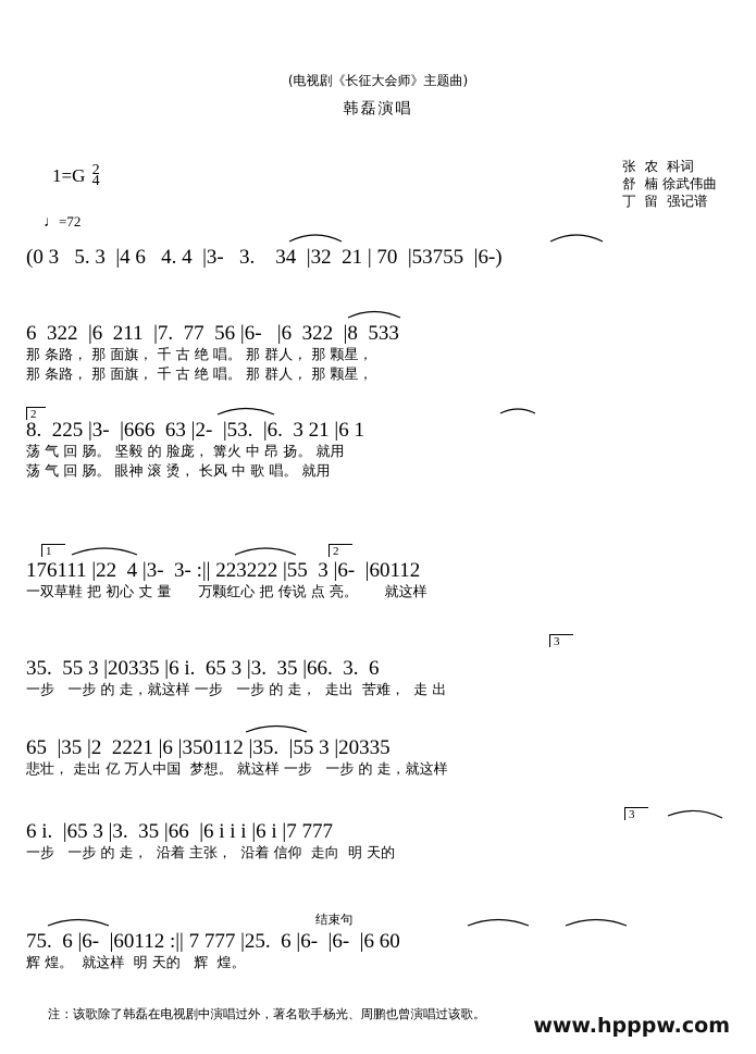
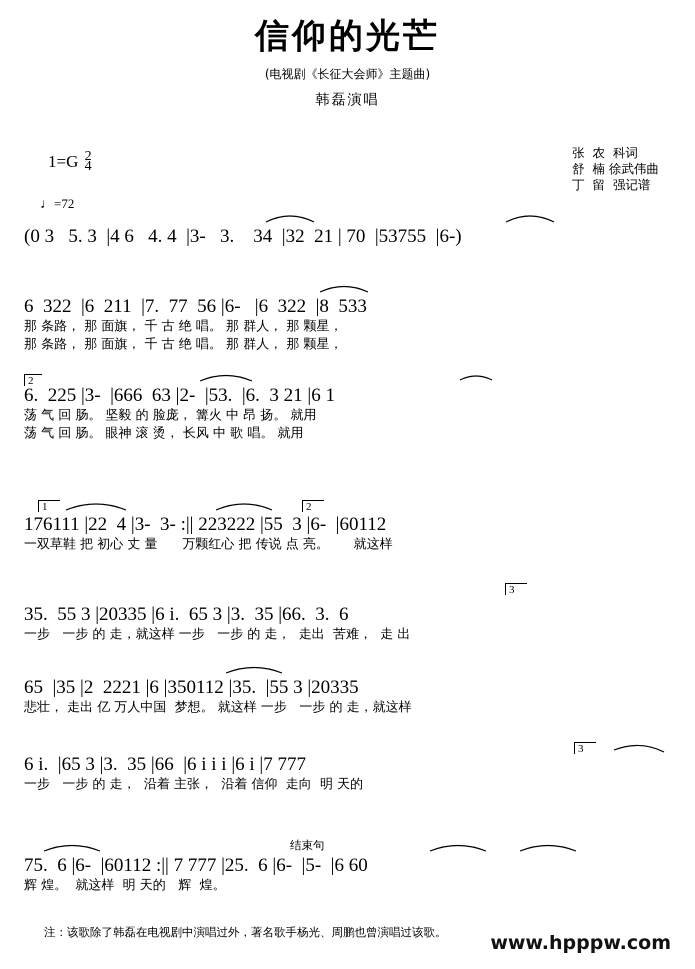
+ 信仰的光芒
  (电视剧《长征大会师》主题曲)
  韩磊演唱
  张 农 科词
  舒 楠 徐武伟曲
  丁 留 强记谱
  1=G
  2
  4
  ♩=72
  (0 3 5. 3 |4 6 4. 4 |3- 3. 34 |32 21 | 70 |53755 |6-)
  6 322 |6 211 |7. 77 56 |6- |6 322 |8 533
  那 条路， 那 面旗， 千 古 绝 唱。 那 群人， 那 颗星，
  那 条路， 那 面旗， 千 古 绝 唱。 那 群人， 那 颗星，
- 8. 225 |3- |666 63 |2- |53. |6. 3 21 |6 1
+ 6. 225 |3- |666 63 |2- |53. |6. 3 21 |6 1
  荡 气 回 肠。 坚毅 的 脸庞， 篝火 中 昂 扬。 就用
  荡 气 回 肠。 眼神 滚 烫， 长风 中 歌 唱。 就用
  2
  176111 |22 4 |3- 3- :|| 223222 |55 3 |6- |60112
  一双草鞋 把 初心 丈 量 万颗红心 把 传说 点 亮。 就这样
  1
  2
  35. 55 3 |20335 |6 i. 65 3 |3. 35 |66. 3. 6
  一步 一步 的 走，就这样 一步 一步 的 走， 走出 苦难， 走 出
  3
  65 |35 |2 2221 |6 |350112 |35. |55 3 |20335
  悲壮， 走出 亿 万人中国 梦想。 就这样 一步 一步 的 走，就这样
  6 i. |65 3 |3. 35 |66 |6 i i i |6 i |7 777
  一步 一步 的 走， 沿着 主张， 沿着 信仰 走向 明 天的
  3
- 75. 6 |6- |60112 :|| 7 777 |25. 6 |6- |6- |6 60
+ 75. 6 |6- |60112 :|| 7 777 |25. 6 |6- |5- |6 60
  辉 煌。 就这样 明 天的 辉 煌。
  结束句
  注：该歌除了韩磊在电视剧中演唱过外，著名歌手杨光、周鹏也曾演唱过该歌。
  www.hpppw.com
